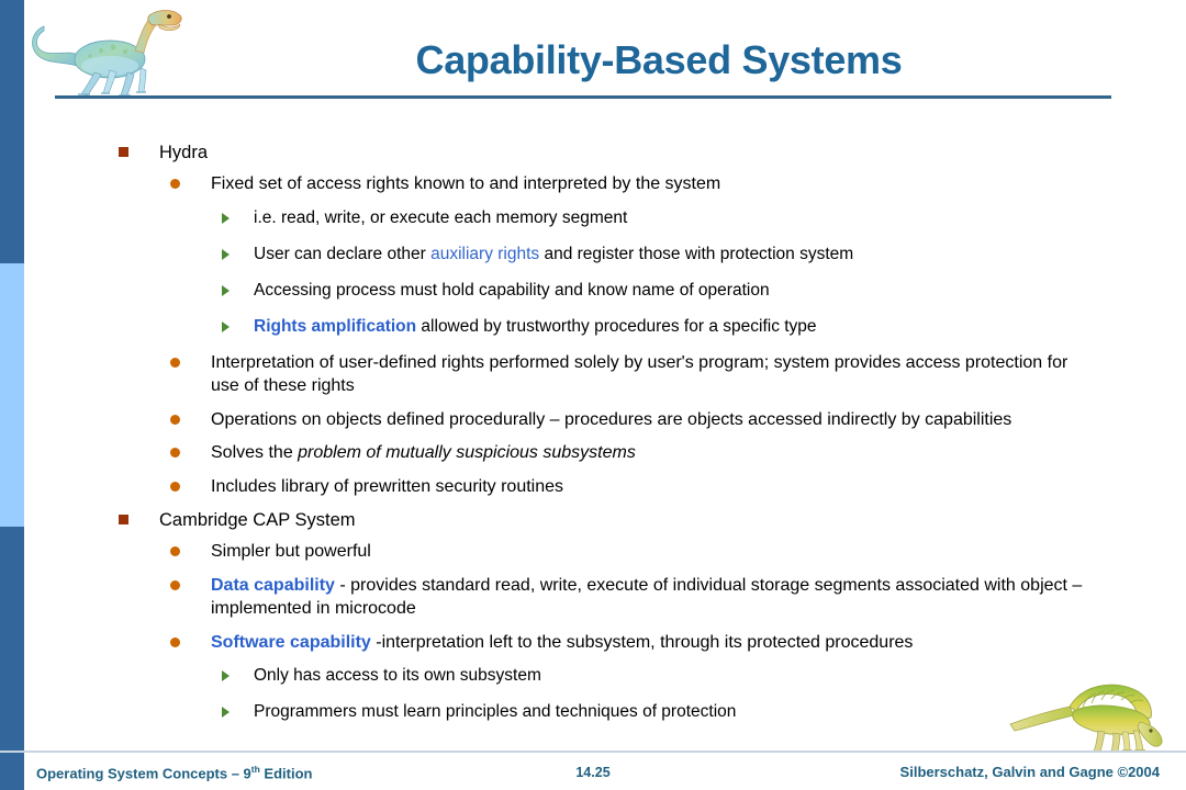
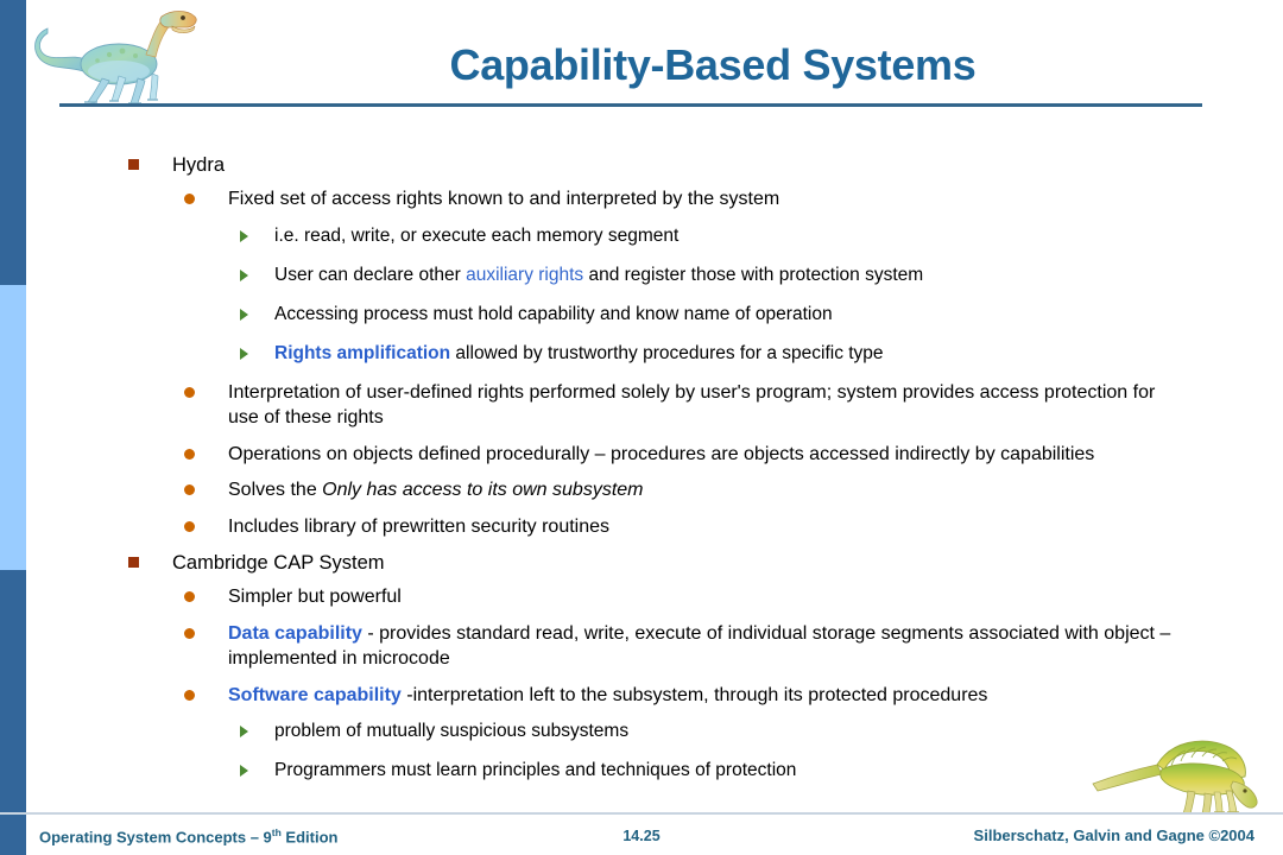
  Capability-Based Systems
  Hydra
  Fixed set of access rights known to and interpreted by the system
  i.e. read, write, or execute each memory segment
  User can declare other auxiliary rights and register those with protection system
  Accessing process must hold capability and know name of operation
  Rights amplification allowed by trustworthy procedures for a specific type
  Interpretation of user-defined rights performed solely by user's program; system provides access protection for use of these rights
  Operations on objects defined procedurally – procedures are objects accessed indirectly by capabilities
- Solves the problem of mutually suspicious subsystems
+ Solves the Only has access to its own subsystem
  Includes library of prewritten security routines
  Cambridge CAP System
  Simpler but powerful
  Data capability - provides standard read, write, execute of individual storage segments associated with object – implemented in microcode
  Software capability -interpretation left to the subsystem, through its protected procedures
- Only has access to its own subsystem
+ problem of mutually suspicious subsystems
  Programmers must learn principles and techniques of protection
  Operating System Concepts – 9th Edition
  14.25
  Silberschatz, Galvin and Gagne ©2004
